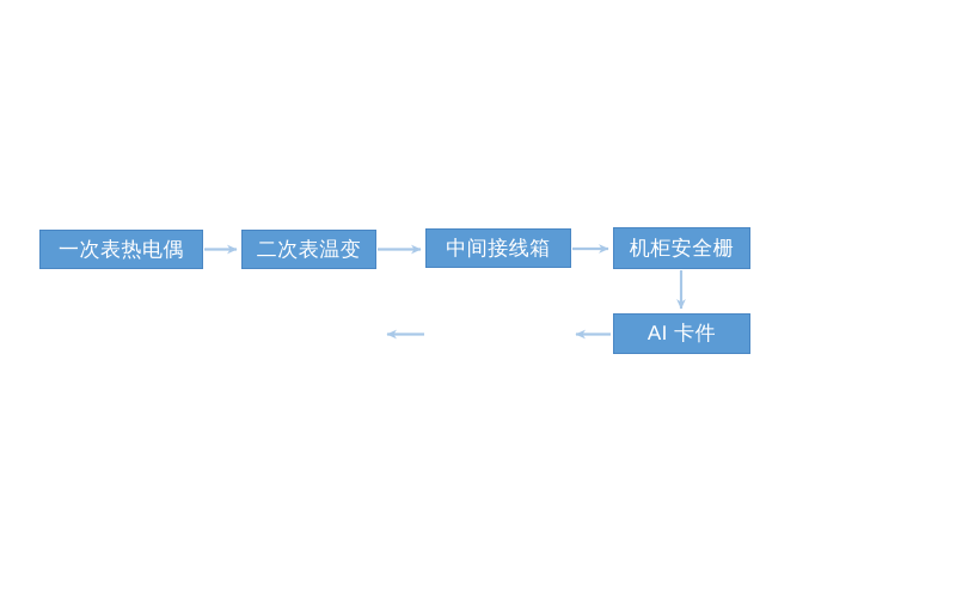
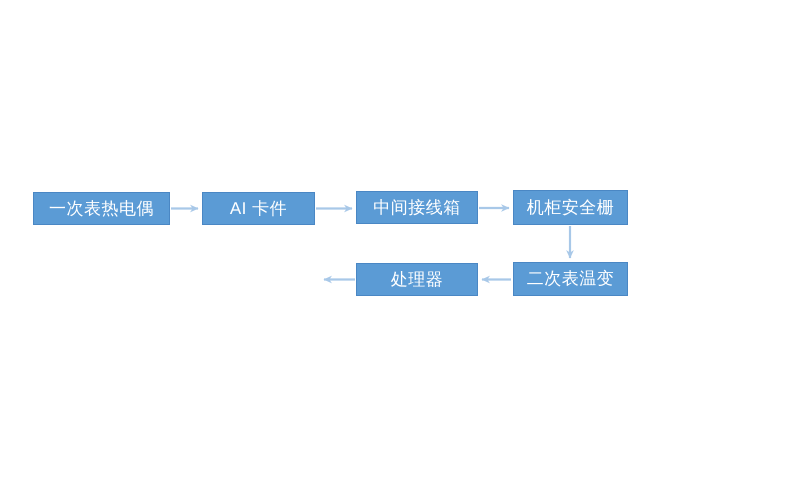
  一次表热电偶
- 二次表温变
+ AI 卡件
  中间接线箱
  机柜安全栅
- AI 卡件
+ 二次表温变
+ 处理器
